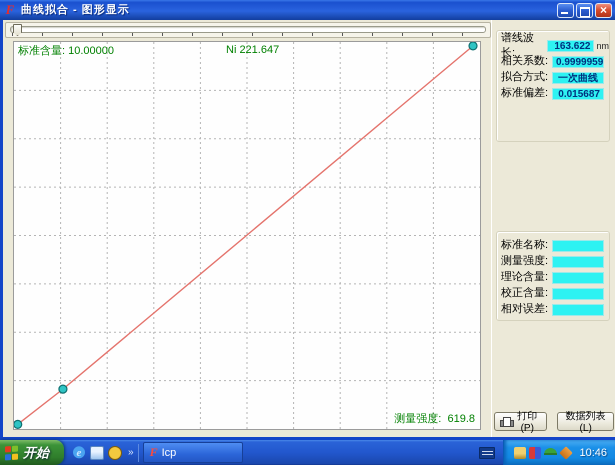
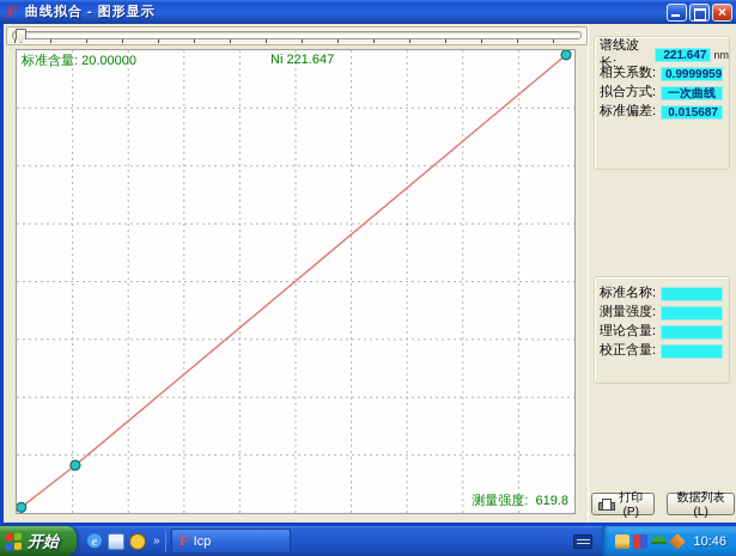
  F
  曲线拟合 - 图形显示
- 标准含量: 10.00000
+ 标准含量: 20.00000
  Ni 221.647
  测量强度: 619.8
  谱线波长:
- 163.622
+ 221.647
  nm
  相关系数:
  0.9999959
  拟合方式:
  一次曲线
  标准偏差:
  0.015687
  标准名称:
  测量强度:
  理论含量:
  校正含量:
- 相对误差:
  打印(P)
  数据列表(L)
  开始
  e
  »
  F
  Icp
  10:46
